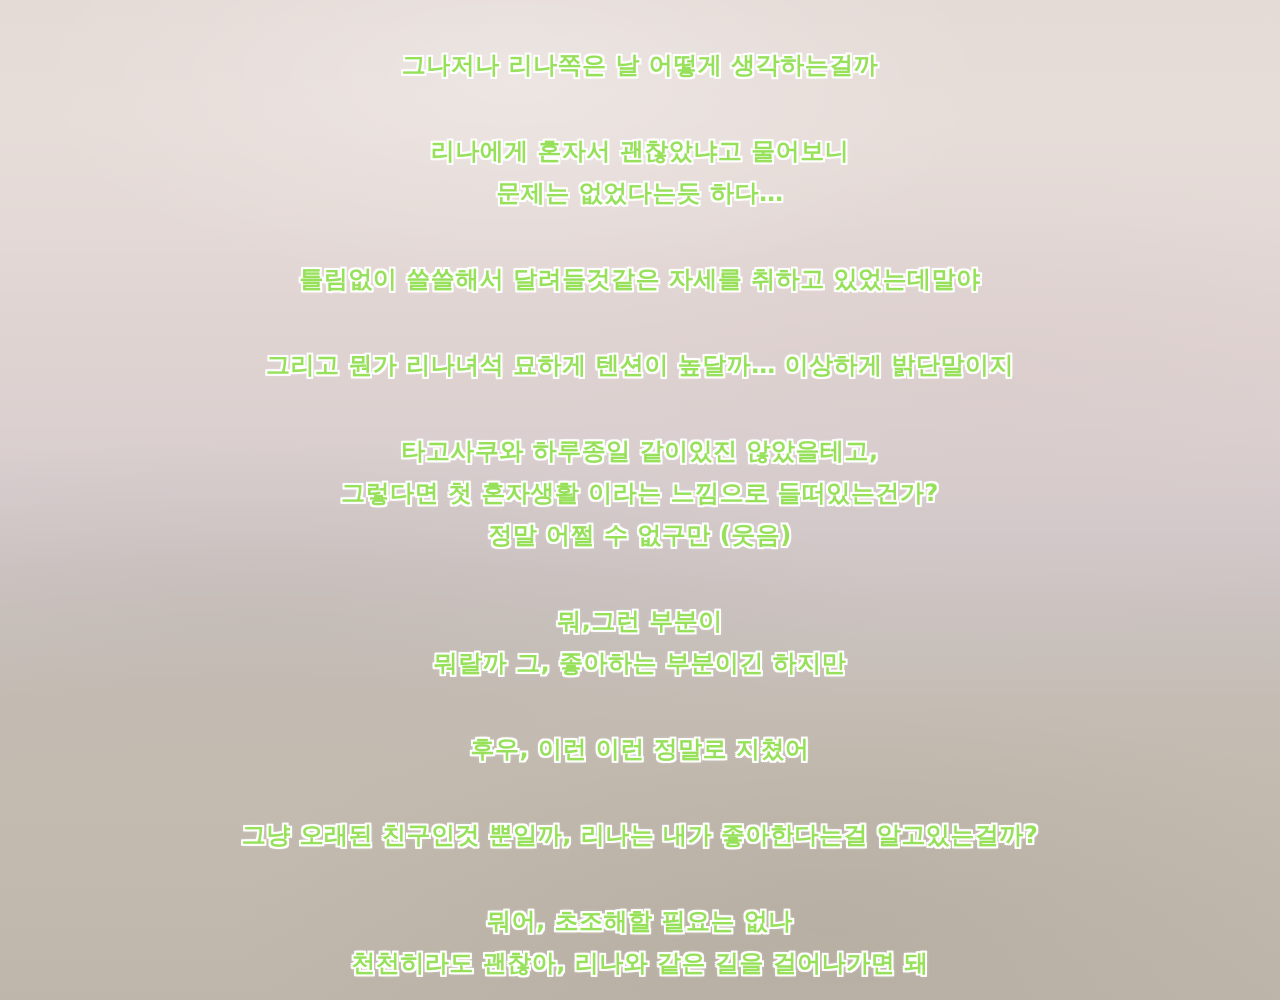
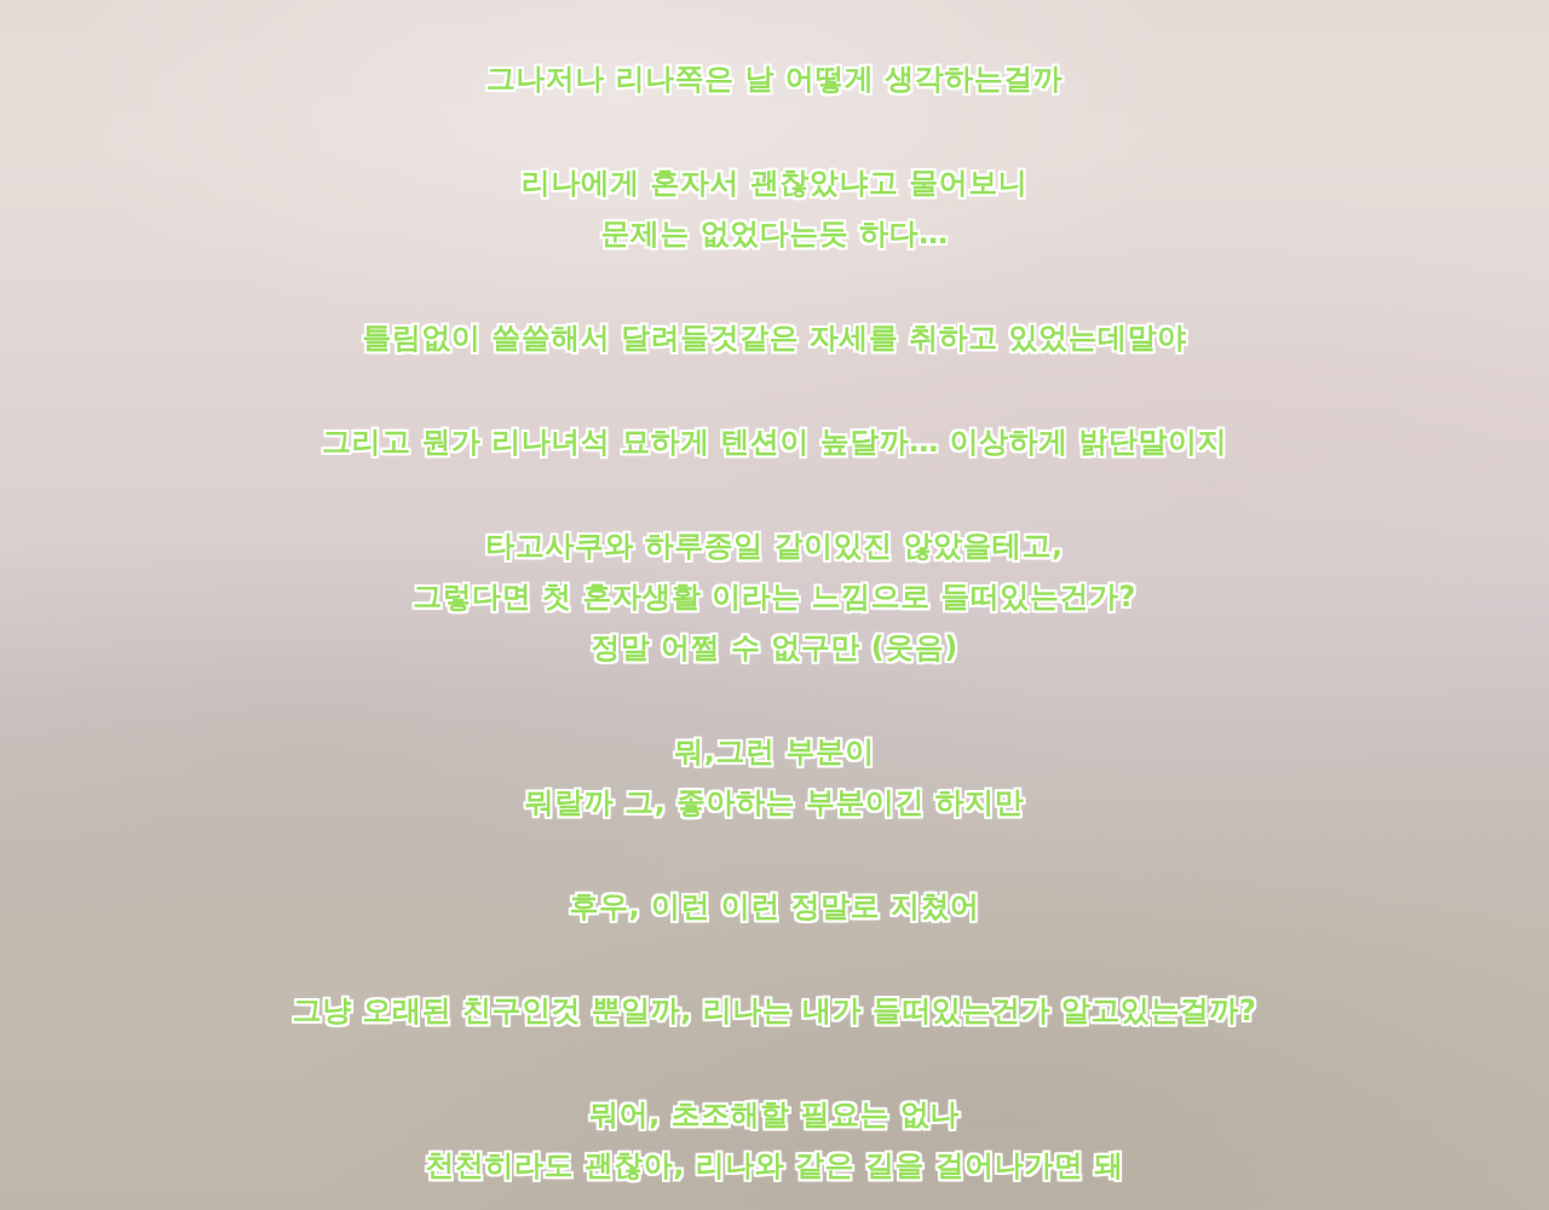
  그나저나 리나쪽은 날 어떻게 생각하는걸까
  리나에게 혼자서 괜찮았냐고 물어보니
  문제는 없었다는듯 하다…
  틀림없이 쓸쓸해서 달려들것같은 자세를 취하고 있었는데말야
  그리고 뭔가 리나녀석 묘하게 텐션이 높달까… 이상하게 밝단말이지
  타고사쿠와 하루종일 같이있진 않았을테고,
  그렇다면 첫 혼자생활 이라는 느낌으로 들떠있는건가?
  정말 어쩔 수 없구만 (웃음)
  뭐,그런 부분이
  뭐랄까 그, 좋아하는 부분이긴 하지만
  후우, 이런 이런 정말로 지쳤어
- 그냥 오래된 친구인것 뿐일까, 리나는 내가 좋아한다는걸 알고있는걸까?
+ 그냥 오래된 친구인것 뿐일까, 리나는 내가 들떠있는건가 알고있는걸까?
  뭐어, 초조해할 필요는 없나
  천천히라도 괜찮아, 리나와 같은 길을 걸어나가면 돼
